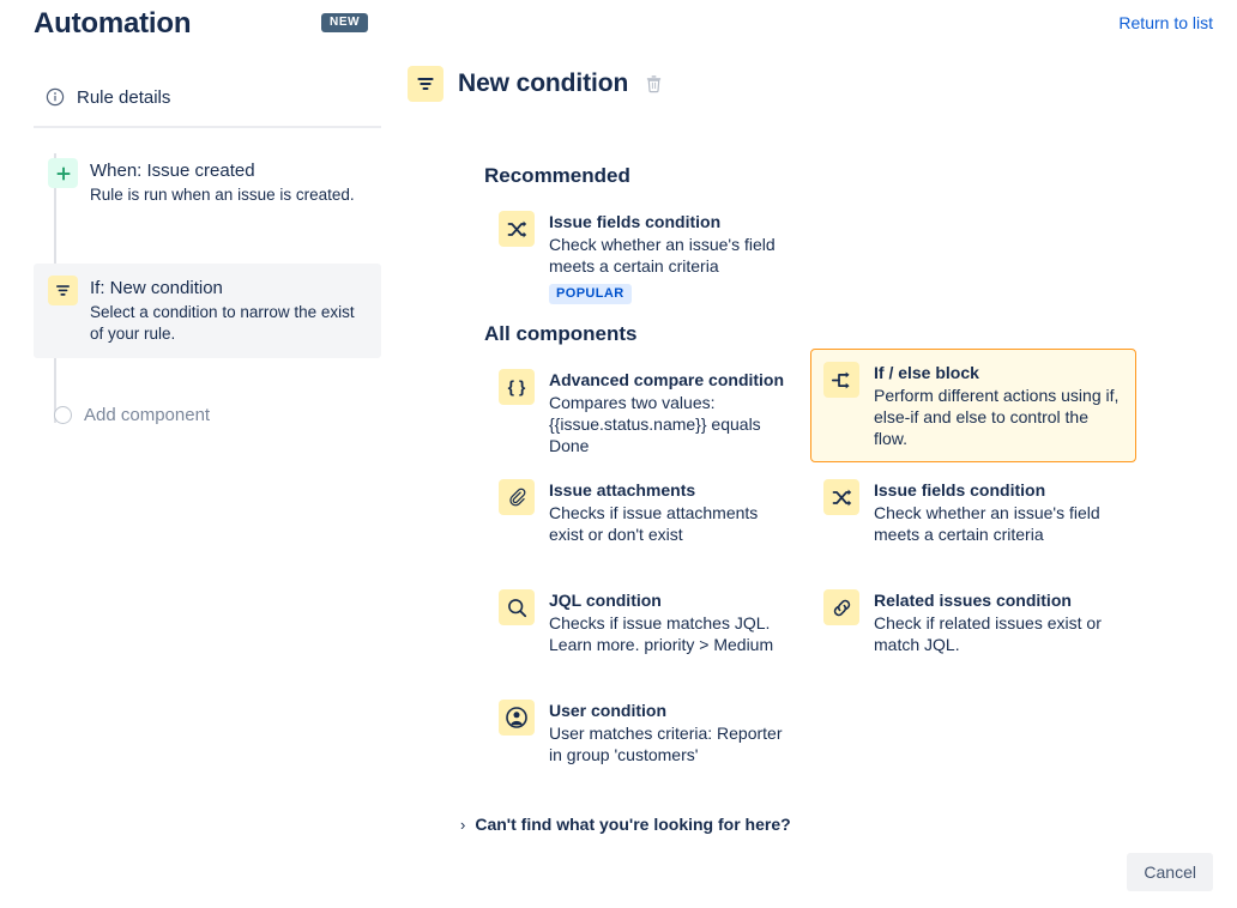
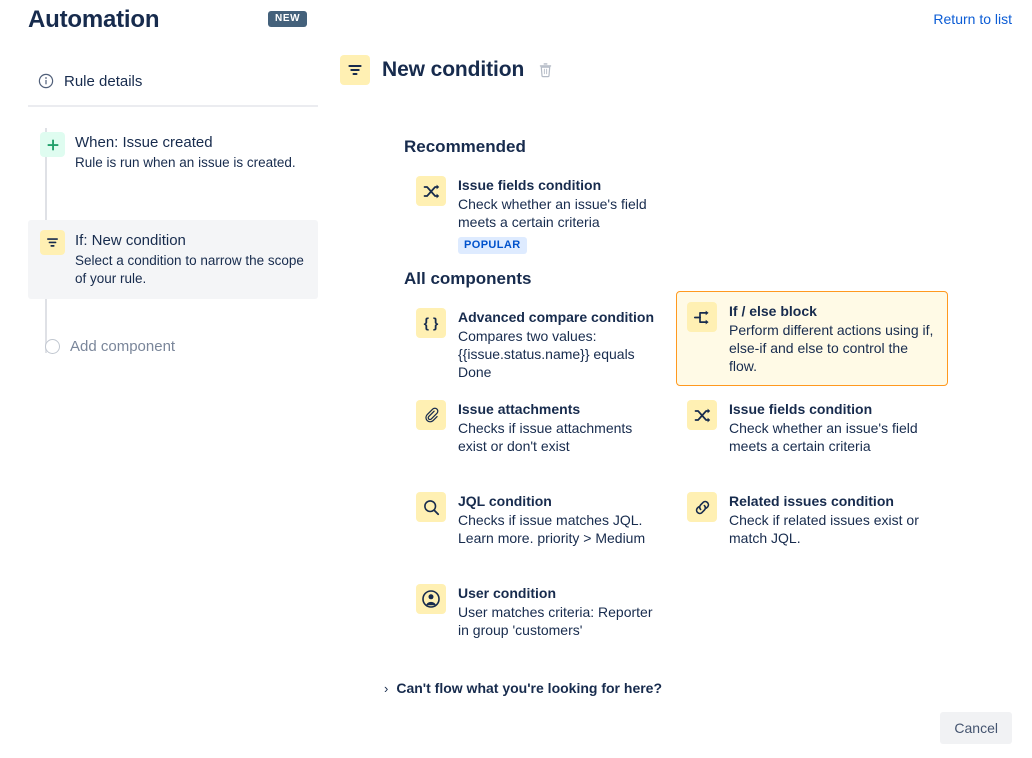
  Automation
  NEW
  Rule details
  When: Issue created
  Rule is run when an issue is created.
  If: New condition
- Select a condition to narrow the exist of your rule.
+ Select a condition to narrow the scope of your rule.
  Add component
  Return to list
  New condition
  Recommended
  Issue fields condition
  Check whether an issue's field meets a certain criteria
  POPULAR
  All components
  { }
  Advanced compare condition
  Compares two values: {{issue.status.name}} equals Done
  Issue attachments
  Checks if issue attachments exist or don't exist
  JQL condition
  Checks if issue matches JQL. Learn more. priority > Medium
  User condition
  User matches criteria: Reporter in group 'customers'
  If / else block
  Perform different actions using if, else-if and else to control the flow.
  Issue fields condition
  Check whether an issue's field meets a certain criteria
  Related issues condition
  Check if related issues exist or match JQL.
  ›
- Can't find what you're looking for here?
+ Can't flow what you're looking for here?
  Cancel
